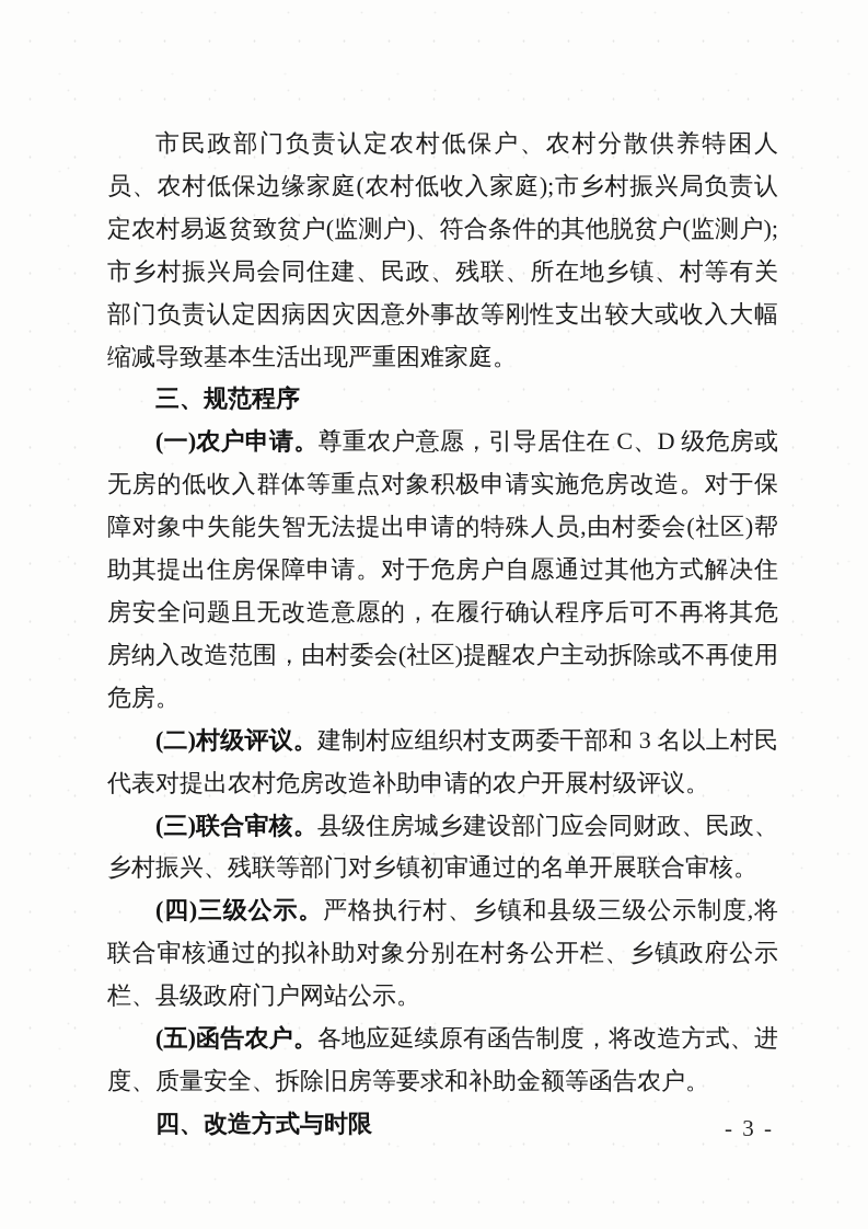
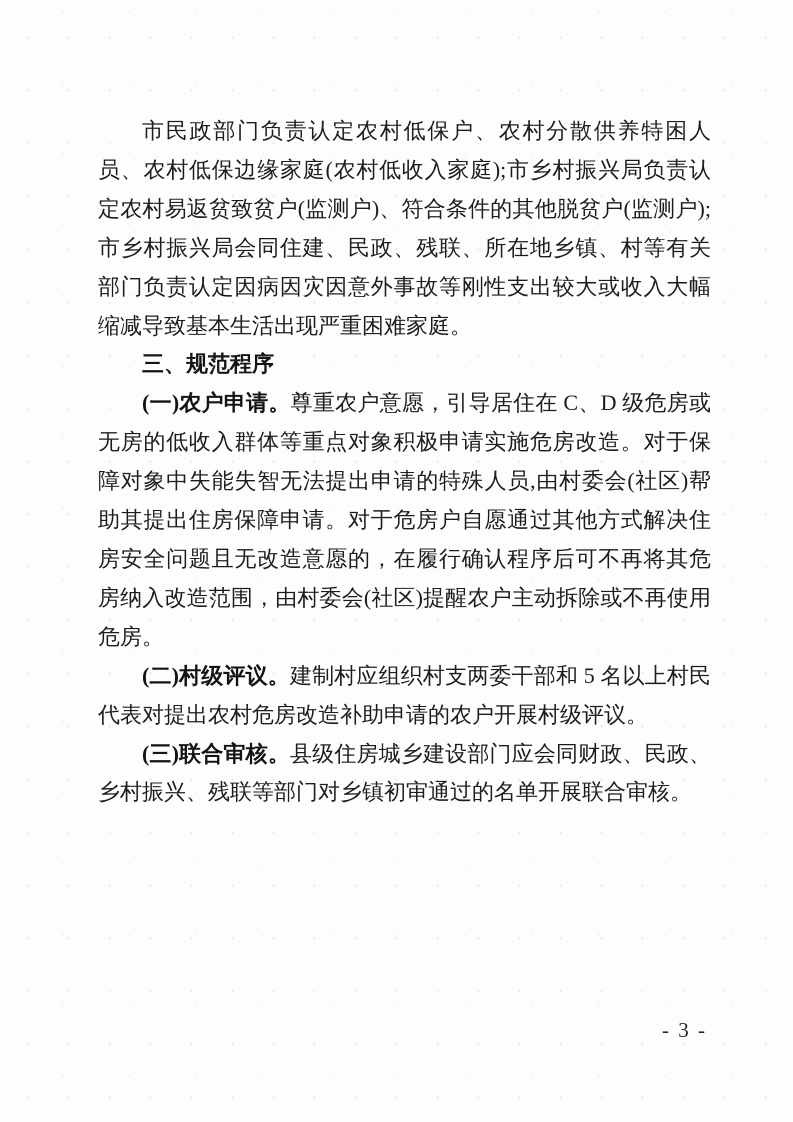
  市民政部门负责认定农村低保户、农村分散供养特困人员、农村低保边缘家庭(农村低收入家庭);市乡村振兴局负责认定农村易返贫致贫户(监测户)、符合条件的其他脱贫户(监测户);市乡村振兴局会同住建、民政、残联、所在地乡镇、村等有关部门负责认定因病因灾因意外事故等刚性支出较大或收入大幅缩减导致基本生活出现严重困难家庭。
  三、规范程序
  (一)农户申请。尊重农户意愿，引导居住在 C、D 级危房或无房的低收入群体等重点对象积极申请实施危房改造。对于保障对象中失能失智无法提出申请的特殊人员,由村委会(社区)帮助其提出住房保障申请。对于危房户自愿通过其他方式解决住房安全问题且无改造意愿的，在履行确认程序后可不再将其危房纳入改造范围，由村委会(社区)提醒农户主动拆除或不再使用危房。
- (二)村级评议。建制村应组织村支两委干部和 3 名以上村民代表对提出农村危房改造补助申请的农户开展村级评议。
+ (二)村级评议。建制村应组织村支两委干部和 5 名以上村民代表对提出农村危房改造补助申请的农户开展村级评议。
  (三)联合审核。县级住房城乡建设部门应会同财政、民政、乡村振兴、残联等部门对乡镇初审通过的名单开展联合审核。
- (四)三级公示。严格执行村、乡镇和县级三级公示制度,将联合审核通过的拟补助对象分别在村务公开栏、乡镇政府公示栏、县级政府门户网站公示。
- (五)函告农户。各地应延续原有函告制度，将改造方式、进度、质量安全、拆除旧房等要求和补助金额等函告农户。
- 四、改造方式与时限
  - 3 -
